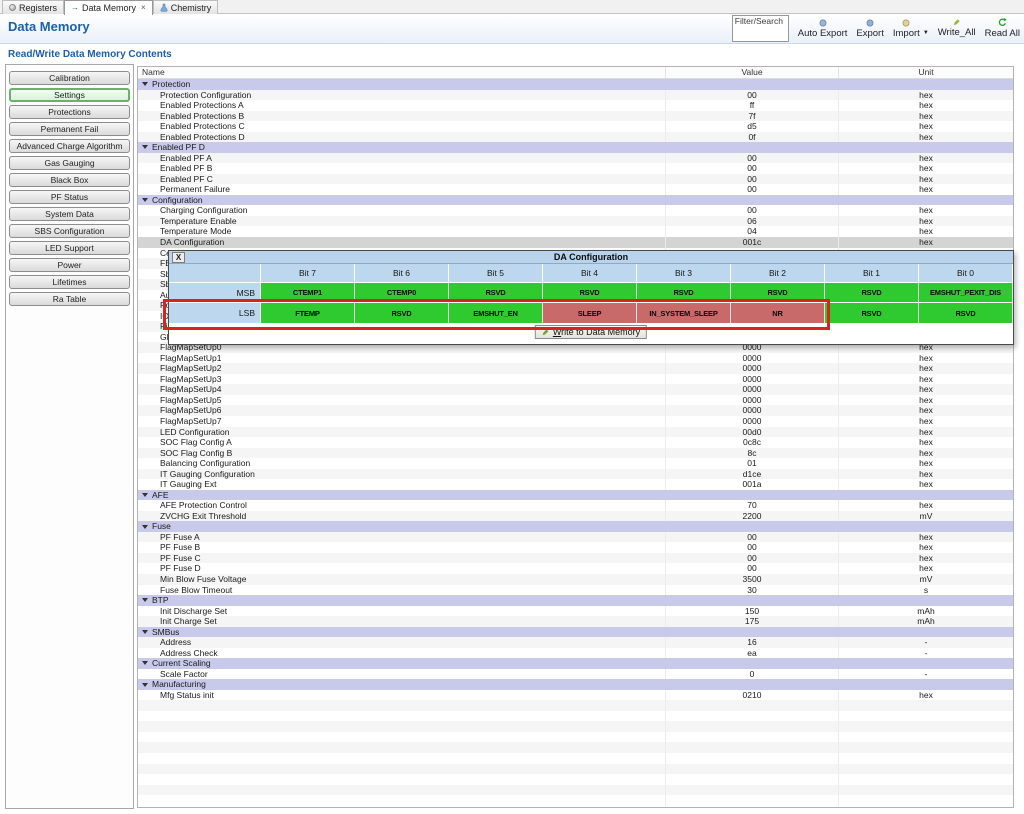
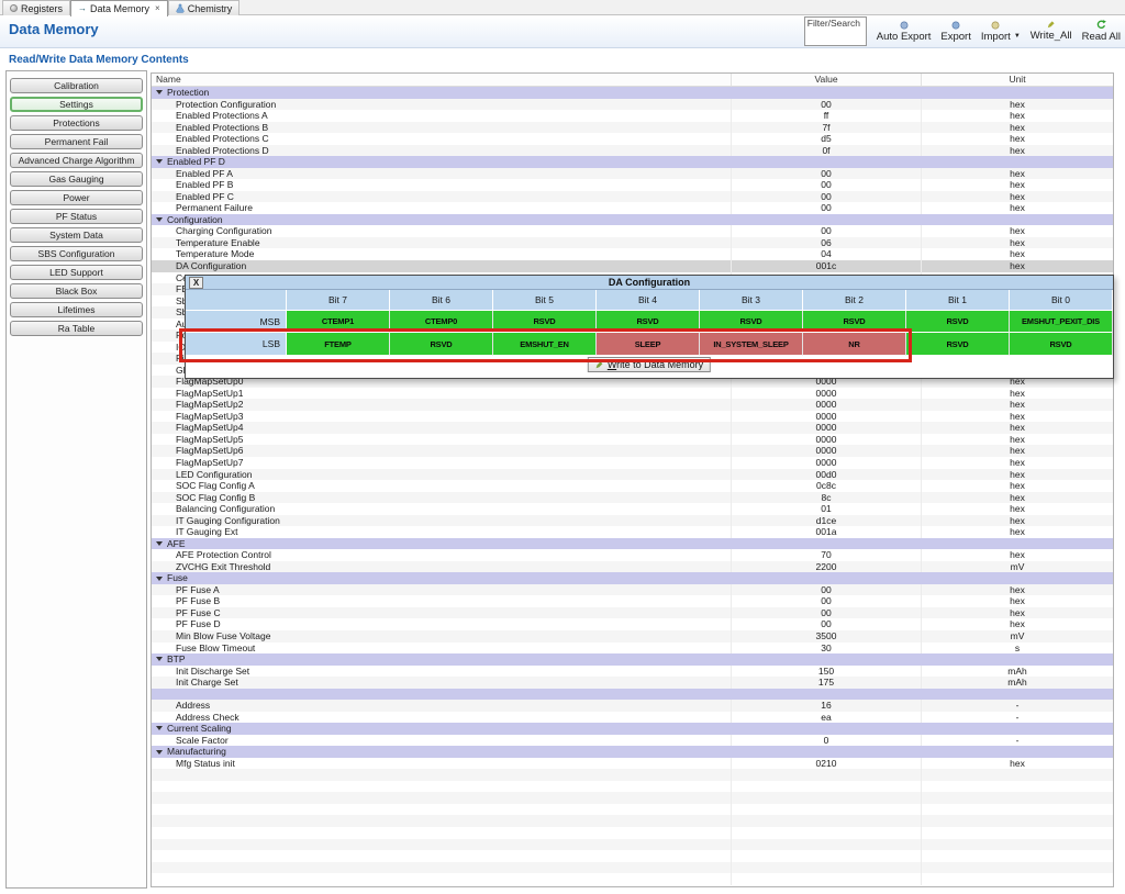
  Registers
  →
  Data Memory
  ×
  Chemistry
  Data Memory
  Filter/Search
  Auto Export
  Export
  Import
  Write_All
  Read All
  Read/Write Data Memory Contents
  Calibration
  Settings
  Protections
  Permanent Fail
  Advanced Charge Algorithm
  Gas Gauging
- Black Box
+ Power
  PF Status
  System Data
  SBS Configuration
  LED Support
- Power
+ Black Box
  Lifetimes
  Ra Table
  Name
  Value
  Unit
  Protection
  Protection Configuration
  00
  hex
  Enabled Protections A
  ff
  hex
  Enabled Protections B
  7f
  hex
  Enabled Protections C
  d5
  hex
  Enabled Protections D
  0f
  hex
  Enabled PF D
  Enabled PF A
  00
  hex
  Enabled PF B
  00
  hex
  Enabled PF C
  00
  hex
  Permanent Failure
  00
  hex
  Configuration
  Charging Configuration
  00
  hex
  Temperature Enable
  06
  hex
  Temperature Mode
  04
  hex
  DA Configuration
  001c
  hex
  FlagMapSetUp0
  0000
  hex
  FlagMapSetUp1
  0000
  hex
  FlagMapSetUp2
  0000
  hex
  FlagMapSetUp3
  0000
  hex
  FlagMapSetUp4
  0000
  hex
  FlagMapSetUp5
  0000
  hex
  FlagMapSetUp6
  0000
  hex
  FlagMapSetUp7
  0000
  hex
  LED Configuration
  00d0
  hex
  SOC Flag Config A
  0c8c
  hex
  SOC Flag Config B
  8c
  hex
  Balancing Configuration
  01
  hex
  IT Gauging Configuration
  d1ce
  hex
  IT Gauging Ext
  001a
  hex
  AFE
  AFE Protection Control
  70
  hex
  ZVCHG Exit Threshold
  2200
  mV
  Fuse
  PF Fuse A
  00
  hex
  PF Fuse B
  00
  hex
  PF Fuse C
  00
  hex
  PF Fuse D
  00
  hex
  Min Blow Fuse Voltage
  3500
  mV
  Fuse Blow Timeout
  30
  s
  BTP
  Init Discharge Set
  150
  mAh
  Init Charge Set
  175
  mAh
- SMBus
  Address
  16
  -
  Address Check
  ea
  -
  Current Scaling
  Scale Factor
  0
  -
  Manufacturing
  Mfg Status init
  0210
  hex
  X
  DA Configuration
  Bit 7
  Bit 6
  Bit 5
  Bit 4
  Bit 3
  Bit 2
  Bit 1
  Bit 0
  MSB
  CTEMP1
  CTEMP0
  RSVD
  RSVD
  RSVD
  RSVD
  RSVD
  EMSHUT_PEXIT_DIS
  LSB
  FTEMP
  RSVD
  EMSHUT_EN
  SLEEP
  IN_SYSTEM_SLEEP
  NR
  RSVD
  RSVD
  Write to Data Memory
